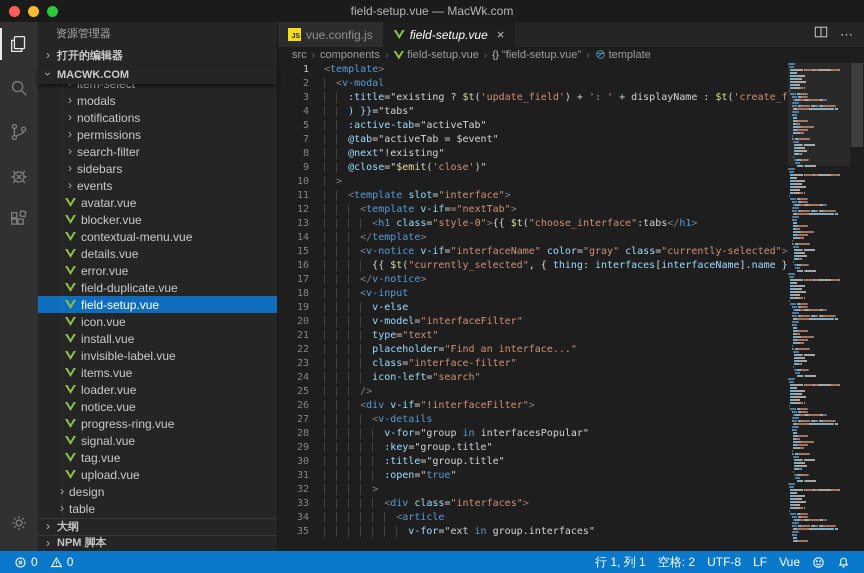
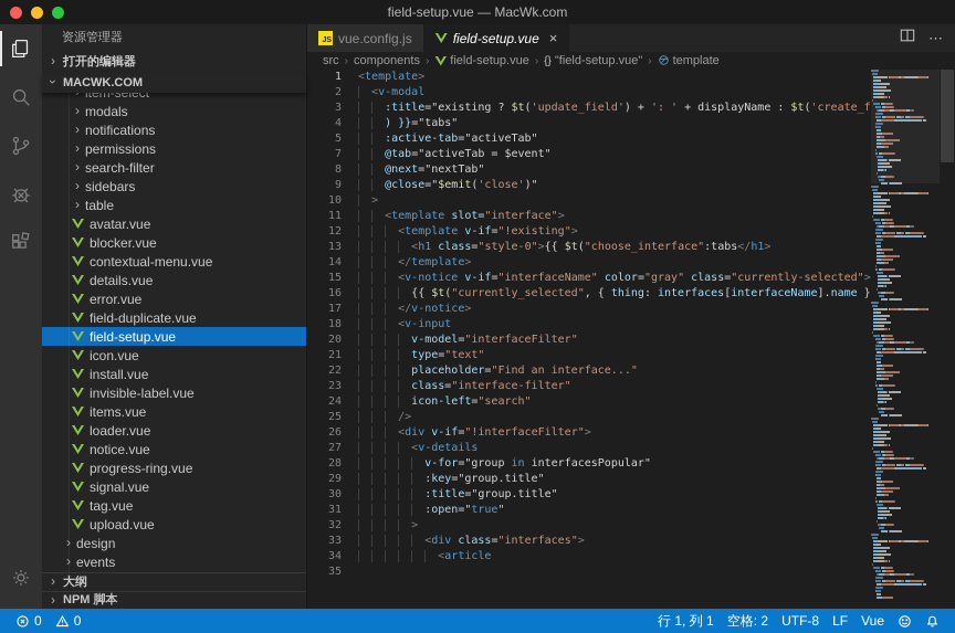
  field-setup.vue — MacWk.com
  资源管理器
  ›
  打开的编辑器
  MACWK.COM
  ›
  modals
  ›
  notifications
  ›
  permissions
  ›
  search-filter
  ›
  sidebars
  ›
- events
+ table
  avatar.vue
  blocker.vue
  contextual-menu.vue
  details.vue
  error.vue
  field-duplicate.vue
  field-setup.vue
  icon.vue
  install.vue
  invisible-label.vue
  items.vue
  loader.vue
  notice.vue
  progress-ring.vue
  signal.vue
  tag.vue
  upload.vue
  ›
  design
  ›
- table
+ events
  ›
  大纲
  ›
  NPM 脚本
  vue.config.js
  field-setup.vue
  ×
  ⋯
  src
  ›
  components
  ›
  field-setup.vue
  ›
  {}
  "field-setup.vue"
  ›
  template
  1
  <template>
  2
  <v-modal
  3
  :title="existing ? $t('update_field') + ': ' + displayName : $t('create_f
  4
  ) }}="tabs"
  5
  :active-tab="activeTab"
  7
  @tab="activeTab = $event"
  8
- @next"!existing"
+ @next="nextTab"
  9
  @close="$emit('close')"
  10
  >
  11
  <template slot="interface">
  12
- <template v-if=="nextTab">
+ <template v-if="!existing">
  13
  <h1 class="style-0">{{ $t("choose_interface":tabs</h1>
  14
  </template>
  15
  <v-notice v-if="interfaceName" color="gray" class="currently-selected">
  16
  {{ $t("currently_selected", { thing: interfaces[interfaceName].name }
  17
  </v-notice>
  18
  <v-input
- 19
- v-else
  20
  v-model="interfaceFilter"
  21
  type="text"
  22
  placeholder="Find an interface..."
  23
  class="interface-filter"
  24
  icon-left="search"
  25
  />
  26
  <div v-if="!interfaceFilter">
  27
  <v-details
  28
  v-for="group in interfacesPopular"
  29
  :key="group.title"
  30
  :title="group.title"
  31
  :open="true"
  32
  >
  33
  <div class="interfaces">
  34
  <article
  35
- v-for="ext in group.interfaces"
  0
  0
  行 1, 列 1
  空格: 2
  UTF-8
  LF
  Vue
